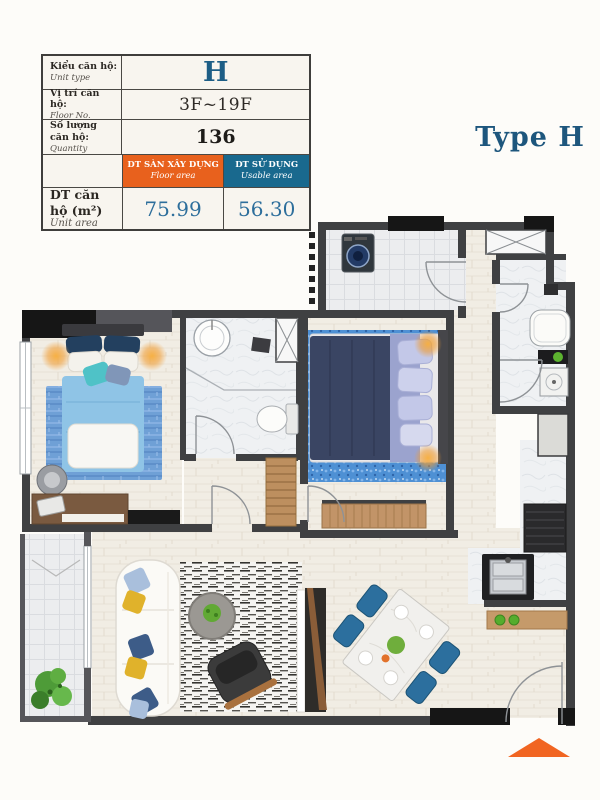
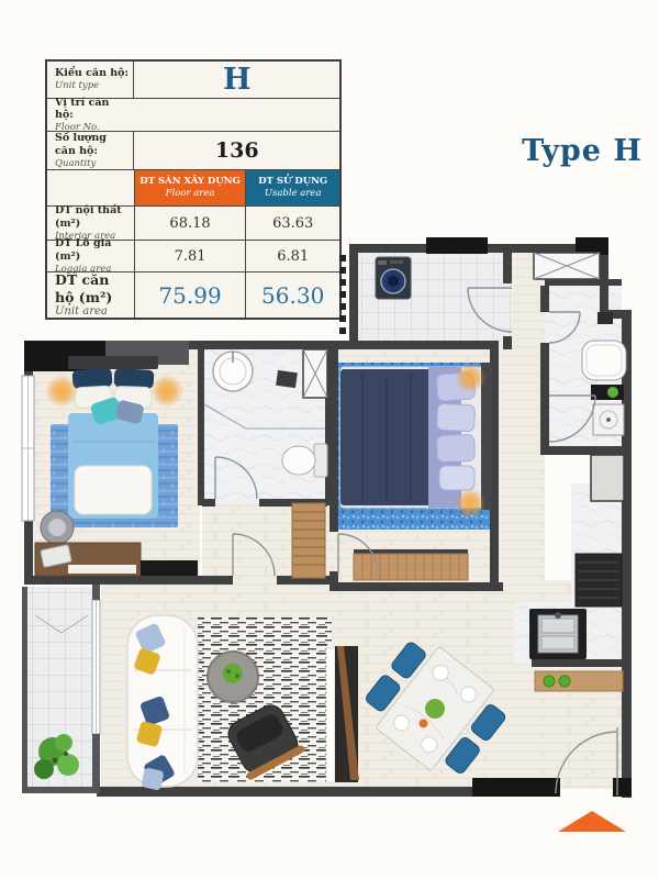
  Kiểu căn hộ:
  Unit type
  H
  Vị trí căn hộ:
  Floor No.
- 3F~19F
  Số lượng căn hộ:
  Quantity
  136
  DT SÀN XÂY DỰNG
  Floor area
  DT SỬ DỤNG
  Usable area
+ DT nội thất (m²)
+ Interior area
+ 68.18
+ 63.63
+ DT Lô gia (m²)
+ Loggia area
+ 7.81
+ 6.81
  DT căn hộ (m²)
  Unit area
  75.99
  56.30
  Type H
